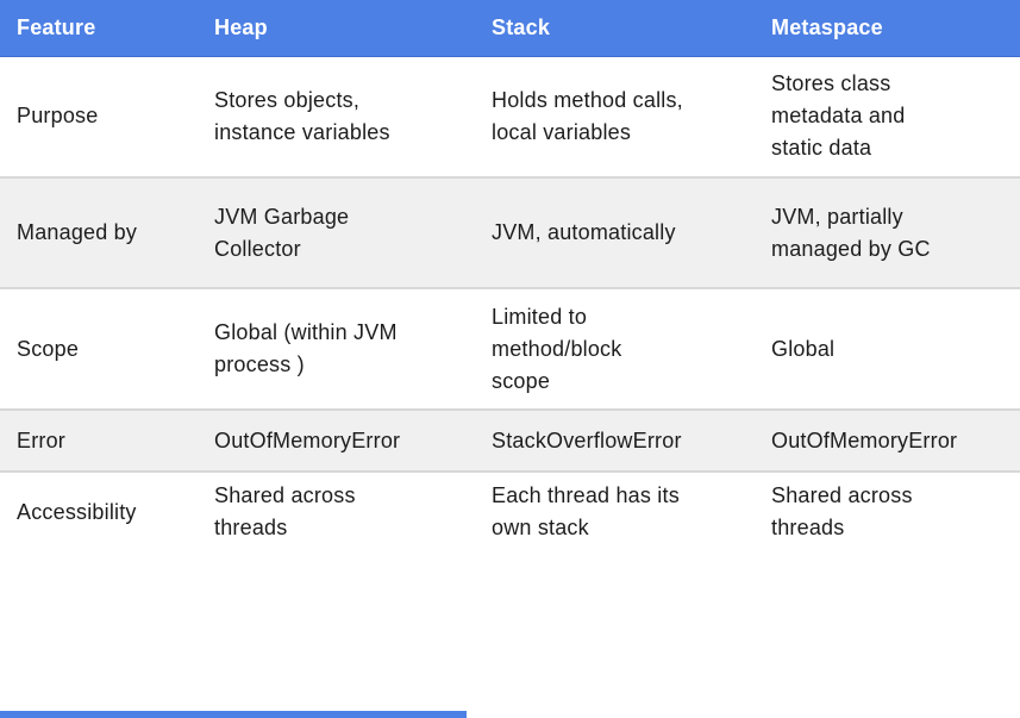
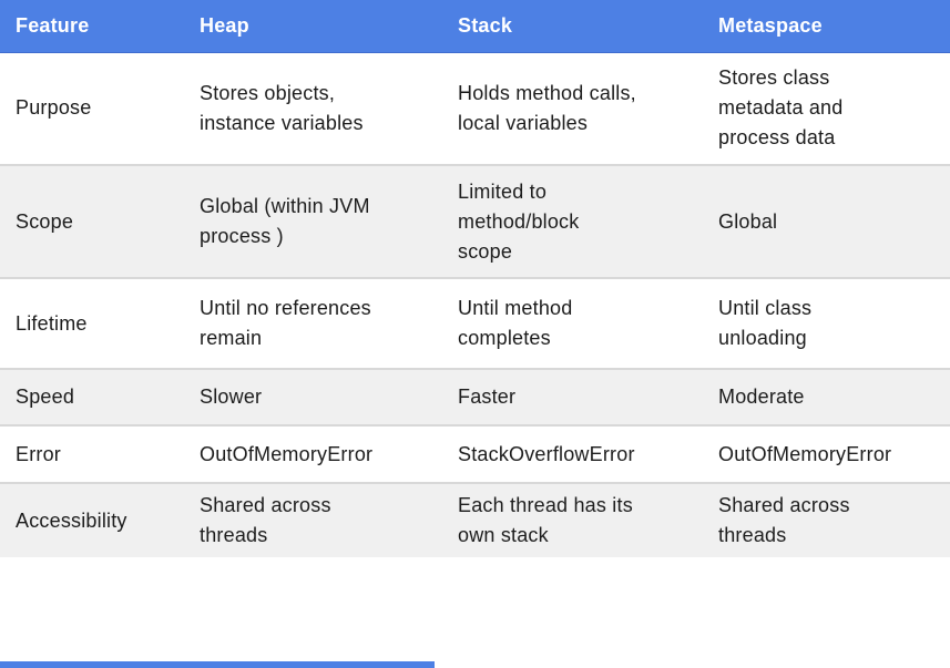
  Feature	Heap	Stack	Metaspace
- Purpose	Stores objects, instance variables	Holds method calls, local variables	Stores class metadata and static data
+ Purpose	Stores objects, instance variables	Holds method calls, local variables	Stores class metadata and process data
- Managed by	JVM Garbage Collector	JVM, automatically	JVM, partially managed by GC
  Scope	Global (within JVM process )	Limited to method/block scope	Global
+ Lifetime	Until no references remain	Until method completes	Until class unloading
+ Speed	Slower	Faster	Moderate
  Error	OutOfMemoryError	StackOverflowError	OutOfMemoryError
  Accessibility	Shared across threads	Each thread has its own stack	Shared across threads
